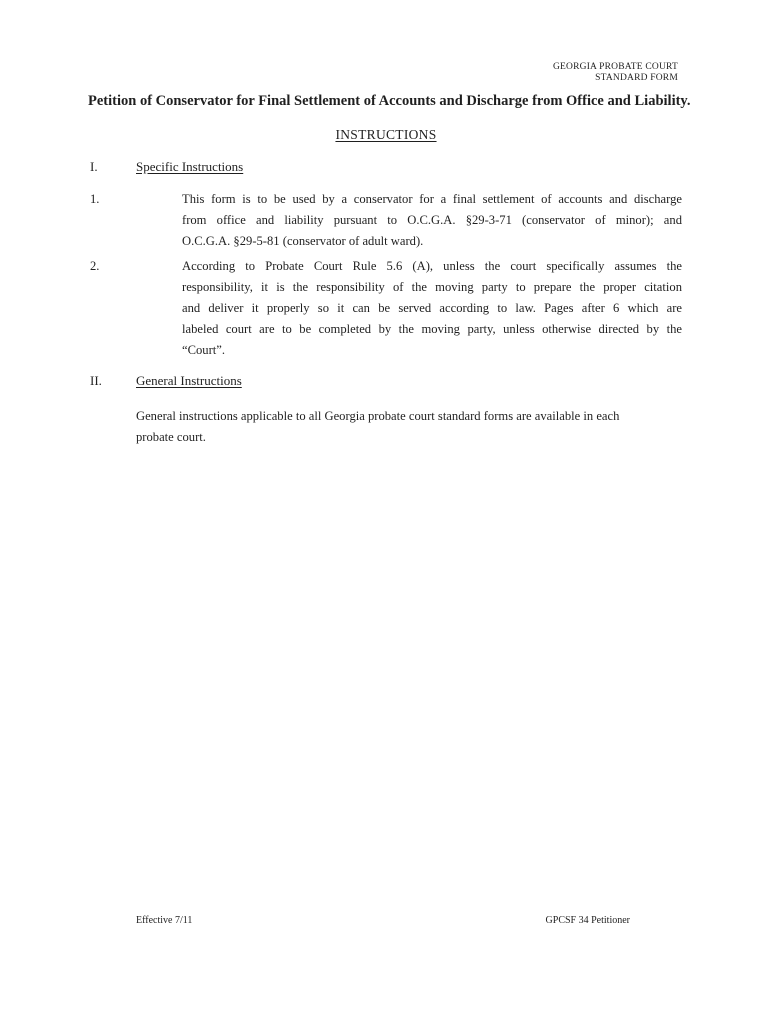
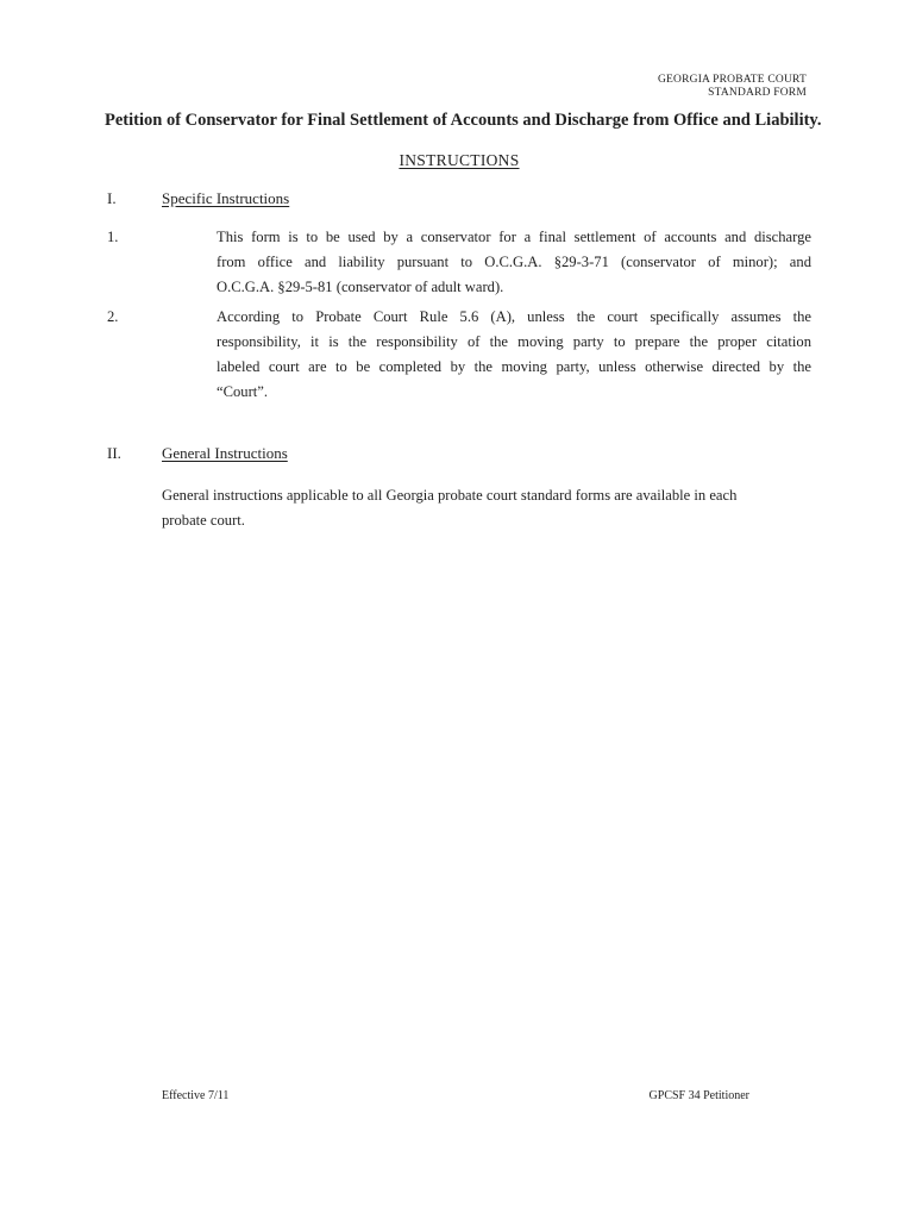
  GEORGIA PROBATE COURT
  STANDARD FORM
  Petition of Conservator for Final Settlement of Accounts and Discharge from Office and Liability.
  INSTRUCTIONS
  I. Specific Instructions
  1.
  This form is to be used by a conservator for a final settlement of accounts and discharge
  from office and liability pursuant to O.C.G.A. §29-3-71 (conservator of minor); and
  O.C.G.A. §29-5-81 (conservator of adult ward).
  2.
  According to Probate Court Rule 5.6 (A), unless the court specifically assumes the
  responsibility, it is the responsibility of the moving party to prepare the proper citation
- and deliver it properly so it can be served according to law. Pages after 6 which are
  labeled court are to be completed by the moving party, unless otherwise directed by the
  “Court”.
  II. General Instructions
  General instructions applicable to all Georgia probate court standard forms are available in each
  probate court.
  Effective 7/11
  GPCSF 34 Petitioner
